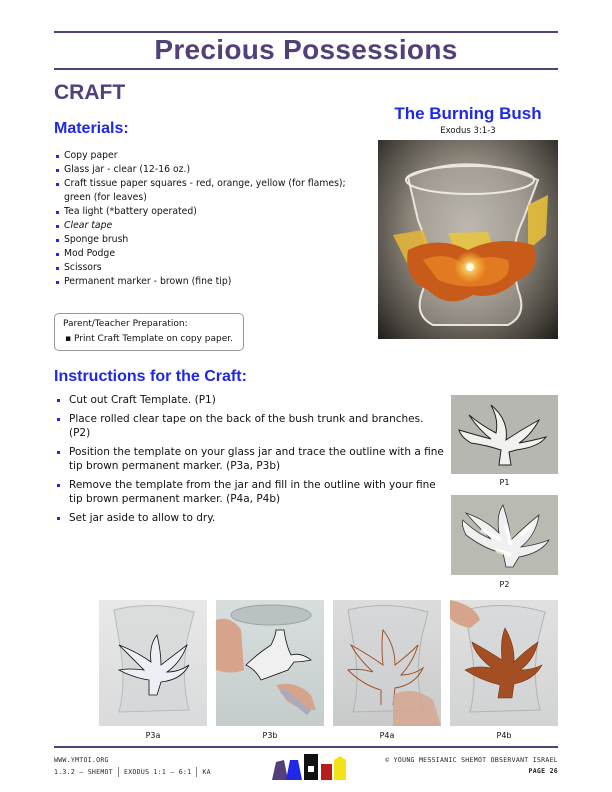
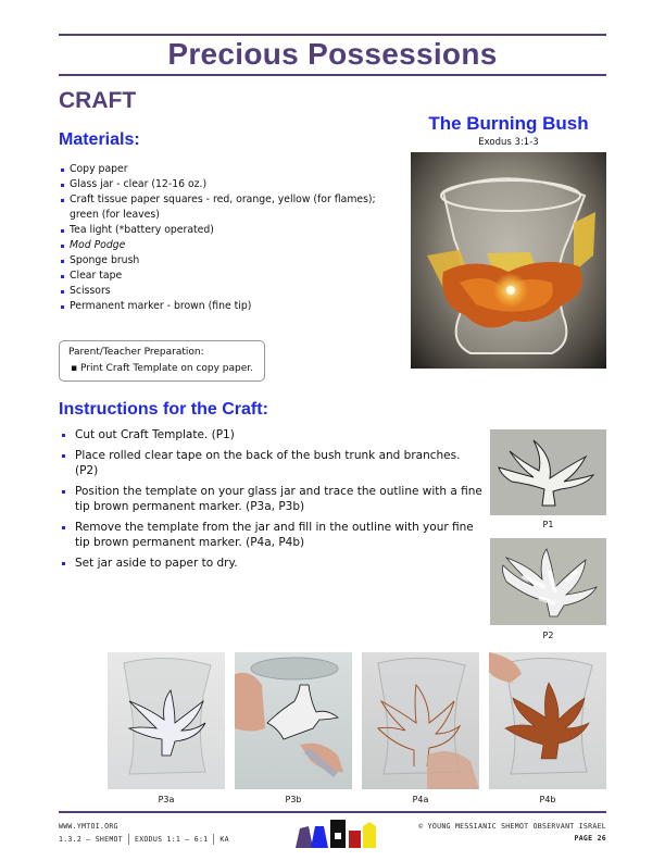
  Precious Possessions
  CRAFT
  Materials:
  Copy paper
  Glass jar - clear (12-16 oz.)
  Craft tissue paper squares - red, orange, yellow (for flames);
  green (for leaves)
  Tea light (*battery operated)
- Clear tape
+ Mod Podge
  Sponge brush
- Mod Podge
+ Clear tape
  Scissors
  Permanent marker - brown (fine tip)
  Parent/Teacher Preparation:
  ▪ Print Craft Template on copy paper.
  The Burning Bush
  Exodus 3:1-3
  Instructions for the Craft:
  Cut out Craft Template. (P1)
  Place rolled clear tape on the back of the bush trunk and branches. (P2)
  Position the template on your glass jar and trace the outline with a fine tip brown permanent marker. (P3a, P3b)
  Remove the template from the jar and fill in the outline with your fine tip brown permanent marker. (P4a, P4b)
- Set jar aside to allow to dry.
+ Set jar aside to paper to dry.
  P1
  P2
  P3a
  P3b
  P4a
  P4b
  WWW.YMTOI.ORG
  1.3.2 – SHEMOT EXODUS 1:1 – 6:1 KA
  © YOUNG MESSIANIC SHEMOT OBSERVANT ISRAEL
  PAGE 26
